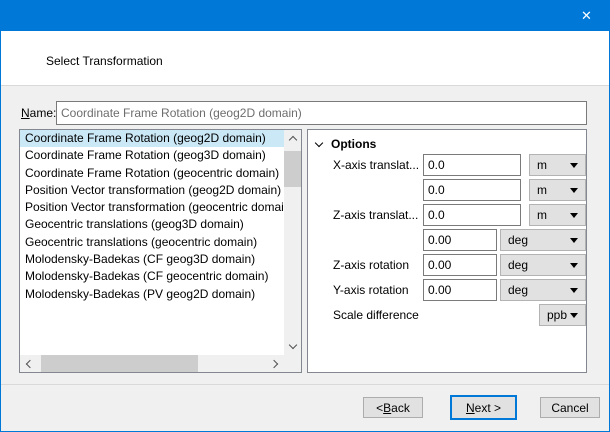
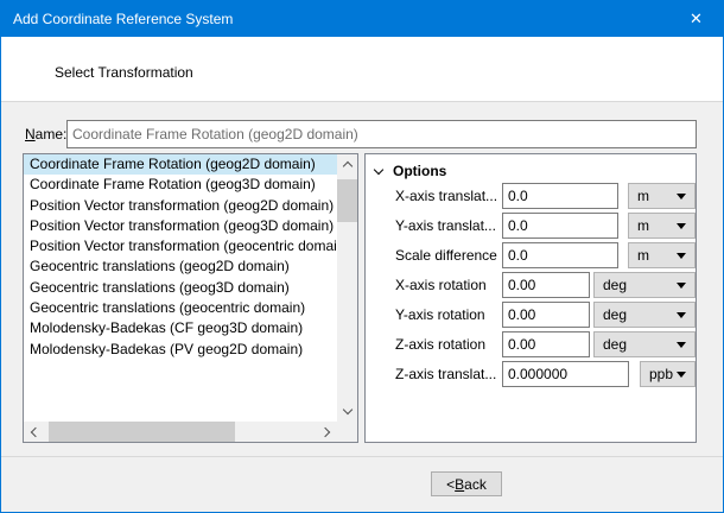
+ Add Coordinate Reference System
  ✕
  Select Transformation
  Name:
  Coordinate Frame Rotation (geog2D domain)
  Coordinate Frame Rotation (geog2D domain)
  Coordinate Frame Rotation (geog3D domain)
- Coordinate Frame Rotation (geocentric domain)
  Position Vector transformation (geog2D domain)
+ Position Vector transformation (geog3D domain)
  Position Vector transformation (geocentric domai
+ Geocentric translations (geog2D domain)
  Geocentric translations (geog3D domain)
  Geocentric translations (geocentric domain)
  Molodensky-Badekas (CF geog3D domain)
- Molodensky-Badekas (CF geocentric domain)
  Molodensky-Badekas (PV geog2D domain)
  Options
  X-axis translat...
  0.0
  m
+ Y-axis translat...
  0.0
  m
- Z-axis translat...
+ Scale difference
  0.0
  m
+ X-axis rotation
  0.00
  deg
- Z-axis rotation
+ Y-axis rotation
  0.00
  deg
- Y-axis rotation
+ Z-axis rotation
  0.00
  deg
- Scale difference
+ Z-axis translat...
+ 0.000000
  ppb
  <
  B
  ack
- N
- ext >
- Cancel
